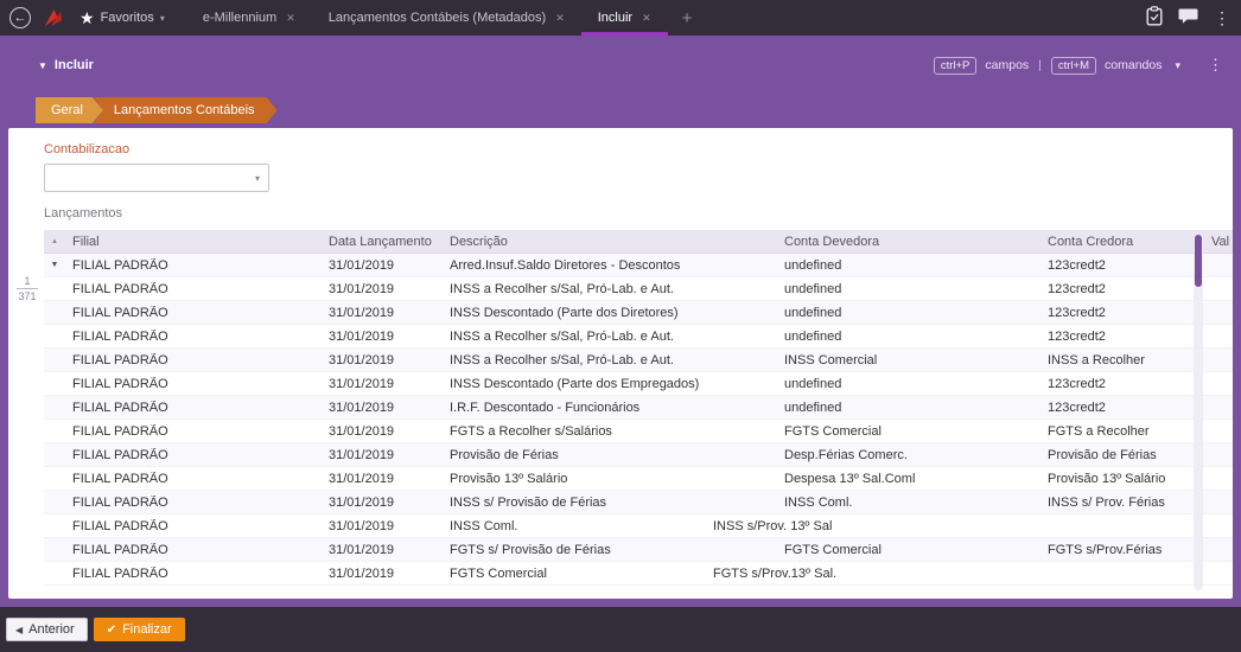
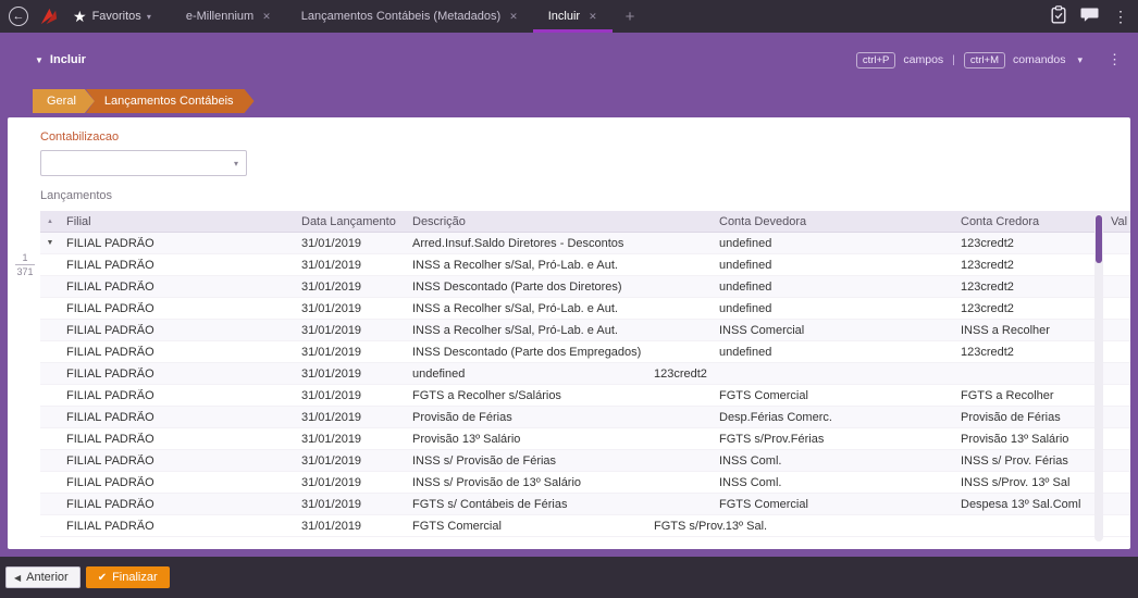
  ←
  ★
  Favoritos
  ▾
  e-Millennium
  ✕
  Lançamentos Contábeis (Metadados)
  ✕
  Incluir
  ✕
  +
  ⋮
  ▼
  Incluir
  ctrl+P
  campos
  |
  ctrl+M
  comandos
  ▾
  ⋮
  Geral
  Lançamentos Contábeis
  Contabilizacao
  ▾
  Lançamentos
  Filial
  Data Lançamento
  Descrição
  Conta Devedora
  Conta Credora
  Val
  FILIAL PADRÃO
  31/01/2019
  Arred.Insuf.Saldo Diretores - Descontos
  undefined
  123credt2
  FILIAL PADRÃO
  31/01/2019
  INSS a Recolher s/Sal, Pró-Lab. e Aut.
  undefined
  123credt2
  FILIAL PADRÃO
  31/01/2019
  INSS Descontado (Parte dos Diretores)
  undefined
  123credt2
  FILIAL PADRÃO
  31/01/2019
  INSS a Recolher s/Sal, Pró-Lab. e Aut.
  undefined
  123credt2
  FILIAL PADRÃO
  31/01/2019
  INSS a Recolher s/Sal, Pró-Lab. e Aut.
  INSS Comercial
  INSS a Recolher
  FILIAL PADRÃO
  31/01/2019
  INSS Descontado (Parte dos Empregados)
  undefined
  123credt2
  FILIAL PADRÃO
  31/01/2019
- I.R.F. Descontado - Funcionários
  undefined
  123credt2
  FILIAL PADRÃO
  31/01/2019
  FGTS a Recolher s/Salários
  FGTS Comercial
  FGTS a Recolher
  FILIAL PADRÃO
  31/01/2019
  Provisão de Férias
  Desp.Férias Comerc.
  Provisão de Férias
  FILIAL PADRÃO
  31/01/2019
  Provisão 13º Salário
- Despesa 13º Sal.Coml
+ FGTS s/Prov.Férias
  Provisão 13º Salário
  FILIAL PADRÃO
  31/01/2019
  INSS s/ Provisão de Férias
  INSS Coml.
  INSS s/ Prov. Férias
  FILIAL PADRÃO
  31/01/2019
+ INSS s/ Provisão de 13º Salário
  INSS Coml.
  INSS s/Prov. 13º Sal
  FILIAL PADRÃO
  31/01/2019
- FGTS s/ Provisão de Férias
+ FGTS s/ Contábeis de Férias
  FGTS Comercial
- FGTS s/Prov.Férias
+ Despesa 13º Sal.Coml
  FILIAL PADRÃO
  31/01/2019
  FGTS Comercial
  FGTS s/Prov.13º Sal.
  1
  371
  ◀
  Anterior
  ✔
  Finalizar
